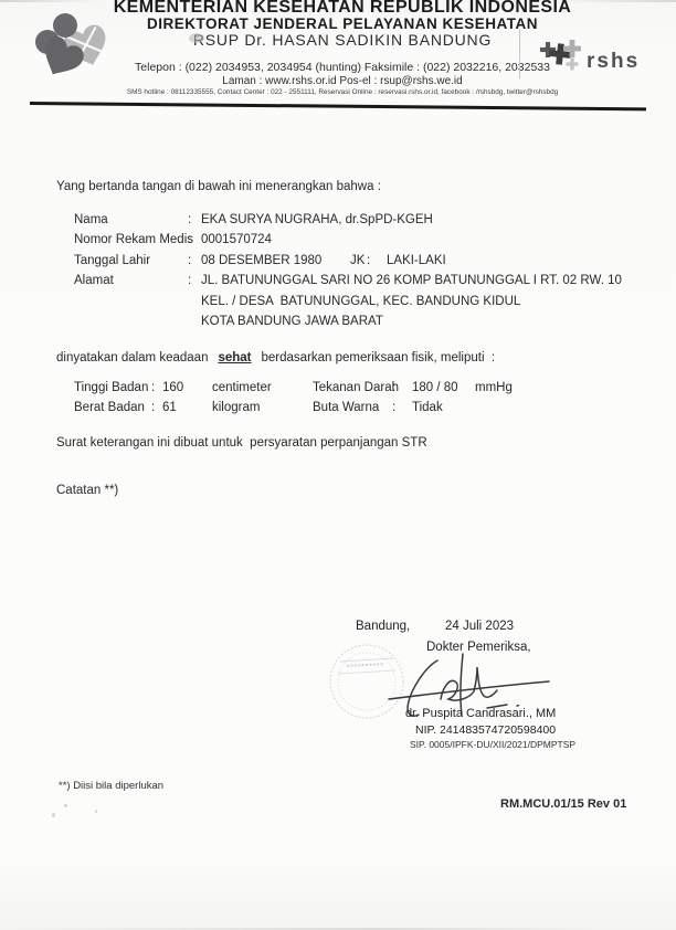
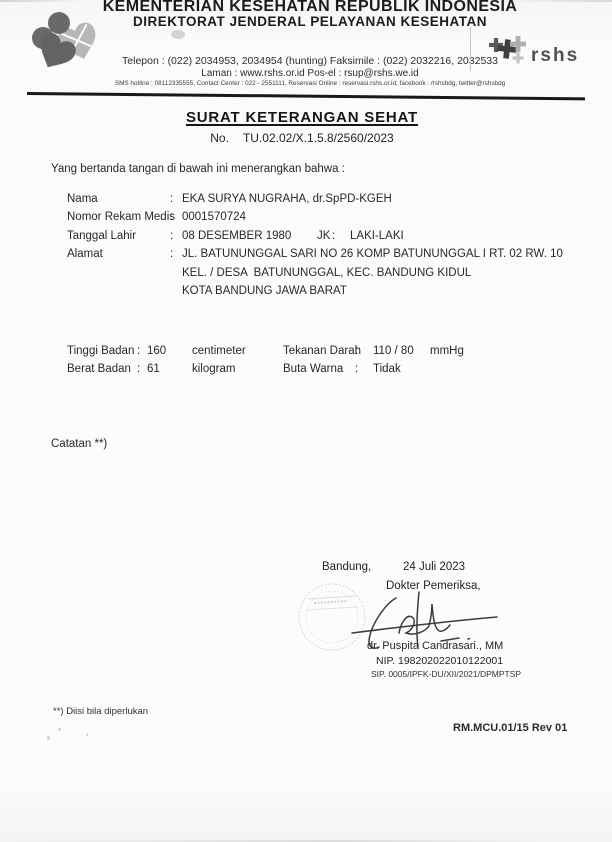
  KEMENTERIAN KESEHATAN REPUBLIK INDONESIA
  DIREKTORAT JENDERAL PELAYANAN KESEHATAN
- RSUP Dr. HASAN SADIKIN BANDUNG
  Telepon : (022) 2034953, 2034954 (hunting) Faksimile : (022) 2032216, 2032533
  Laman : www.rshs.or.id Pos-el : rsup@rshs.we.id
  rshs
+ SURAT KETERANGAN SEHAT
+ No. TU.02.02/X.1.5.8/2560/2023
  Yang bertanda tangan di bawah ini menerangkan bahwa :
  Nama
  :
  EKA SURYA NUGRAHA, dr.SpPD-KGEH
  Nomor Rekam Medis
  :
  0001570724
  Tanggal Lahir
  :
  08 DESEMBER 1980
  JK
  :
  LAKI-LAKI
  Alamat
  :
  JL. BATUNUNGGAL SARI NO 26 KOMP BATUNUNGGAL I RT. 02 RW. 10
  KEL. / DESA BATUNUNGGAL, KEC. BANDUNG KIDUL
  KOTA BANDUNG JAWA BARAT
- dinyatakan dalam keadaan sehat berdasarkan pemeriksaan fisik, meliputi :
  Tinggi Badan
  :
  160
  centimeter
  Tekanan Darah
  :
- 180 / 80
+ 110 / 80
  mmHg
  Berat Badan
  :
  61
  kilogram
  Buta Warna
  :
  Tidak
- Surat keterangan ini dibuat untuk persyaratan perpanjangan STR
  Catatan **)
  Bandung,
  24 Juli 2023
  Dokter Pemeriksa,
  dr. Puspita Candrasari., MM
- NIP. 241483574720598400
+ NIP. 198202022010122001
  SIP. 0005/IPFK-DU/XII/2021/DPMPTSP
  **) Diisi bila diperlukan
  RM.MCU.01/15 Rev 01
